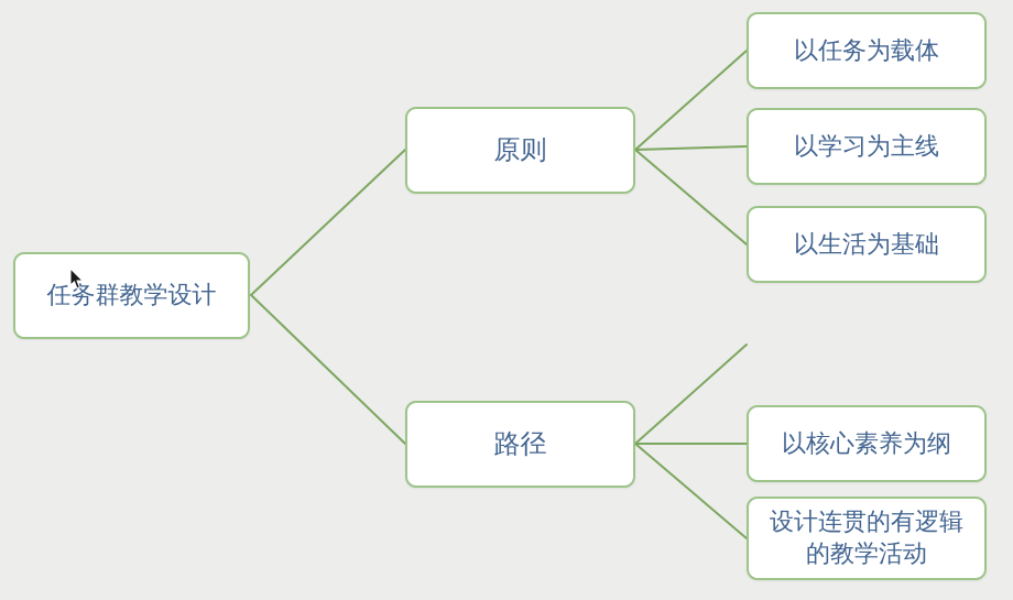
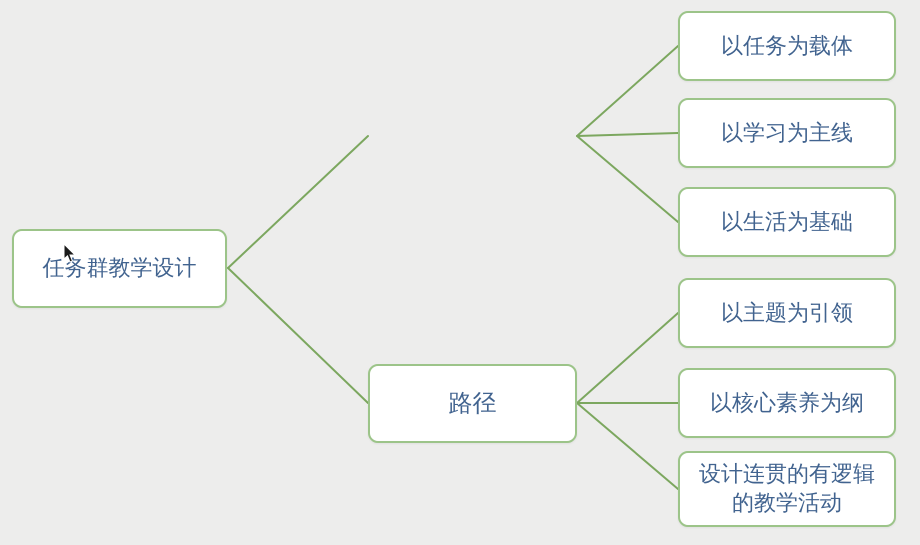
  任务群教学设计
- 原则
  路径
  以任务为载体
  以学习为主线
  以生活为基础
+ 以主题为引领
  以核心素养为纲
  设计连贯的有逻辑
  的教学活动
